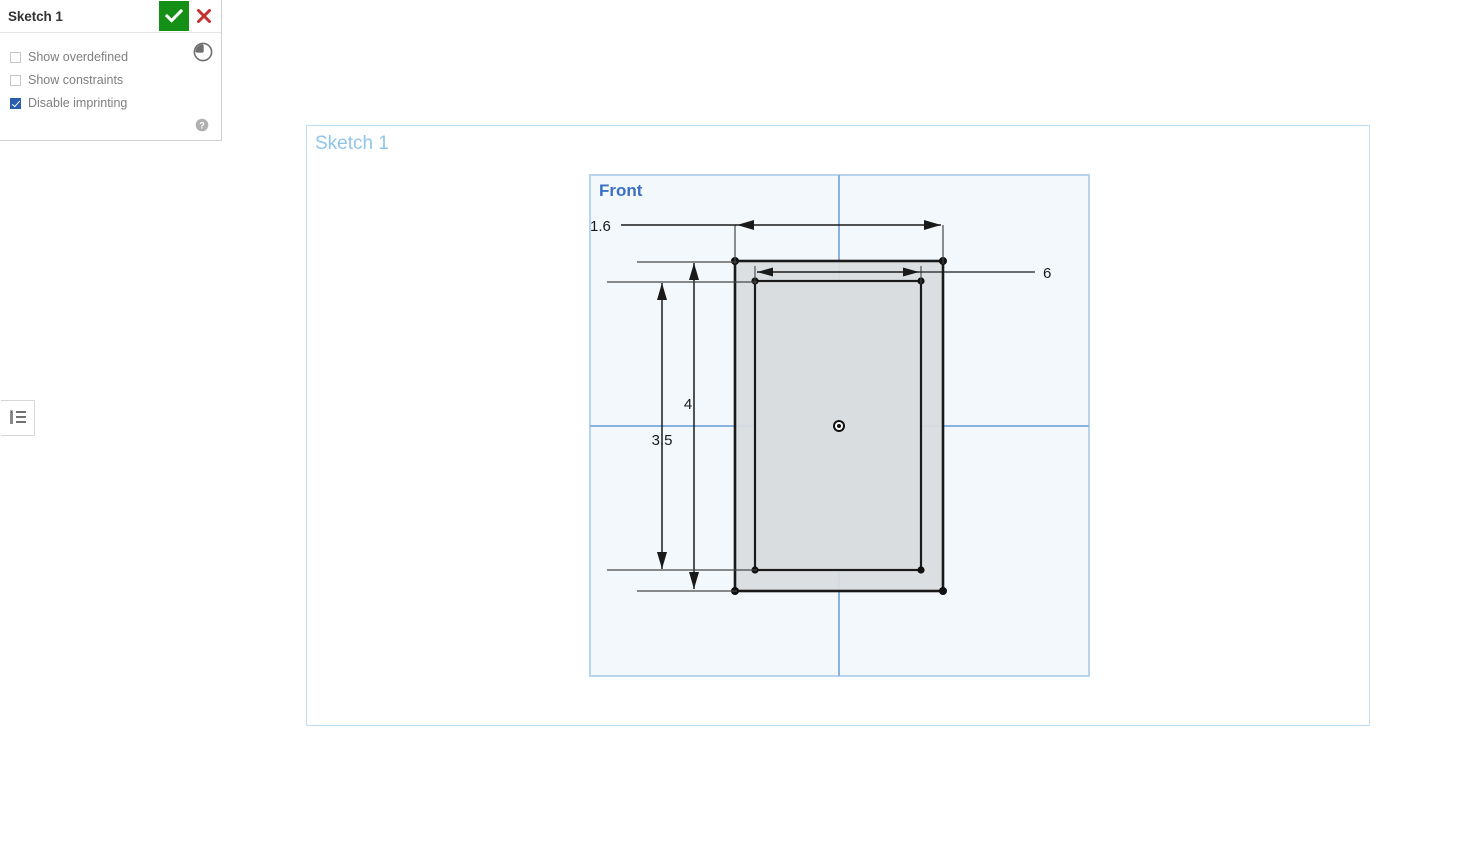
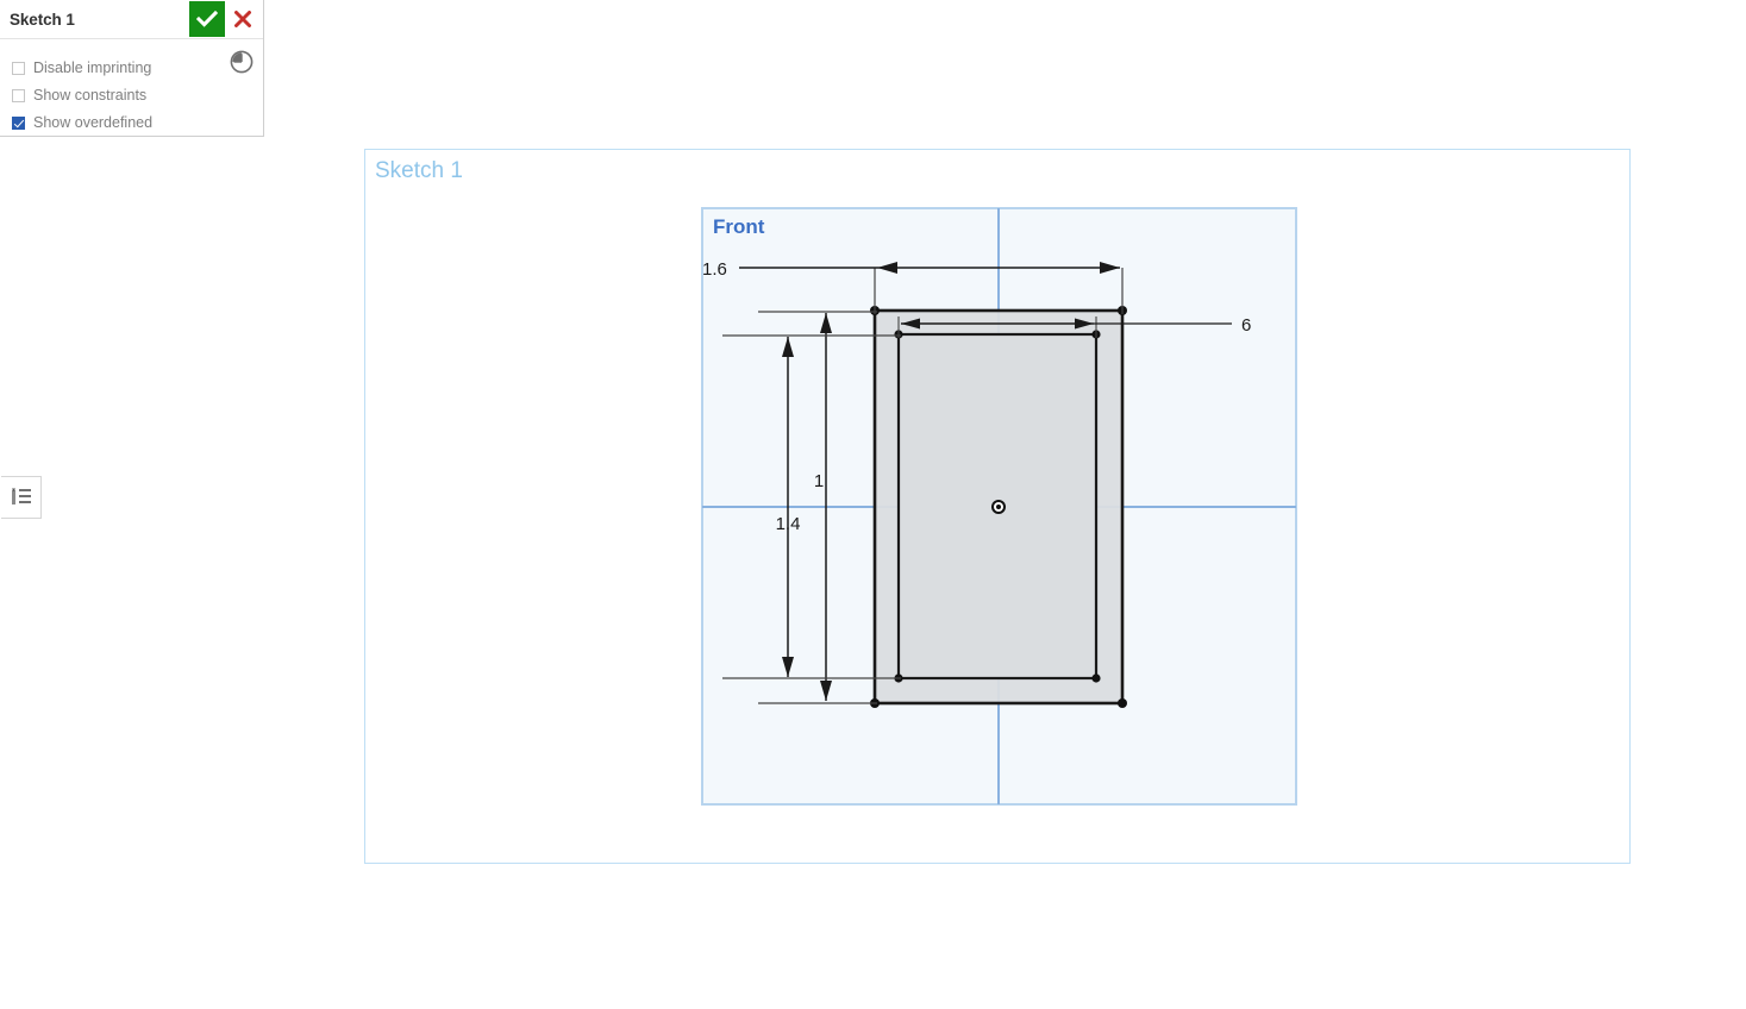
  Sketch 1
  Front
  1.6
  6
- 4
+ 1
- 3.5
+ 1.4
  Sketch 1
- Show overdefined
+ Disable imprinting
  Show constraints
- Disable imprinting
+ Show overdefined
- ?
